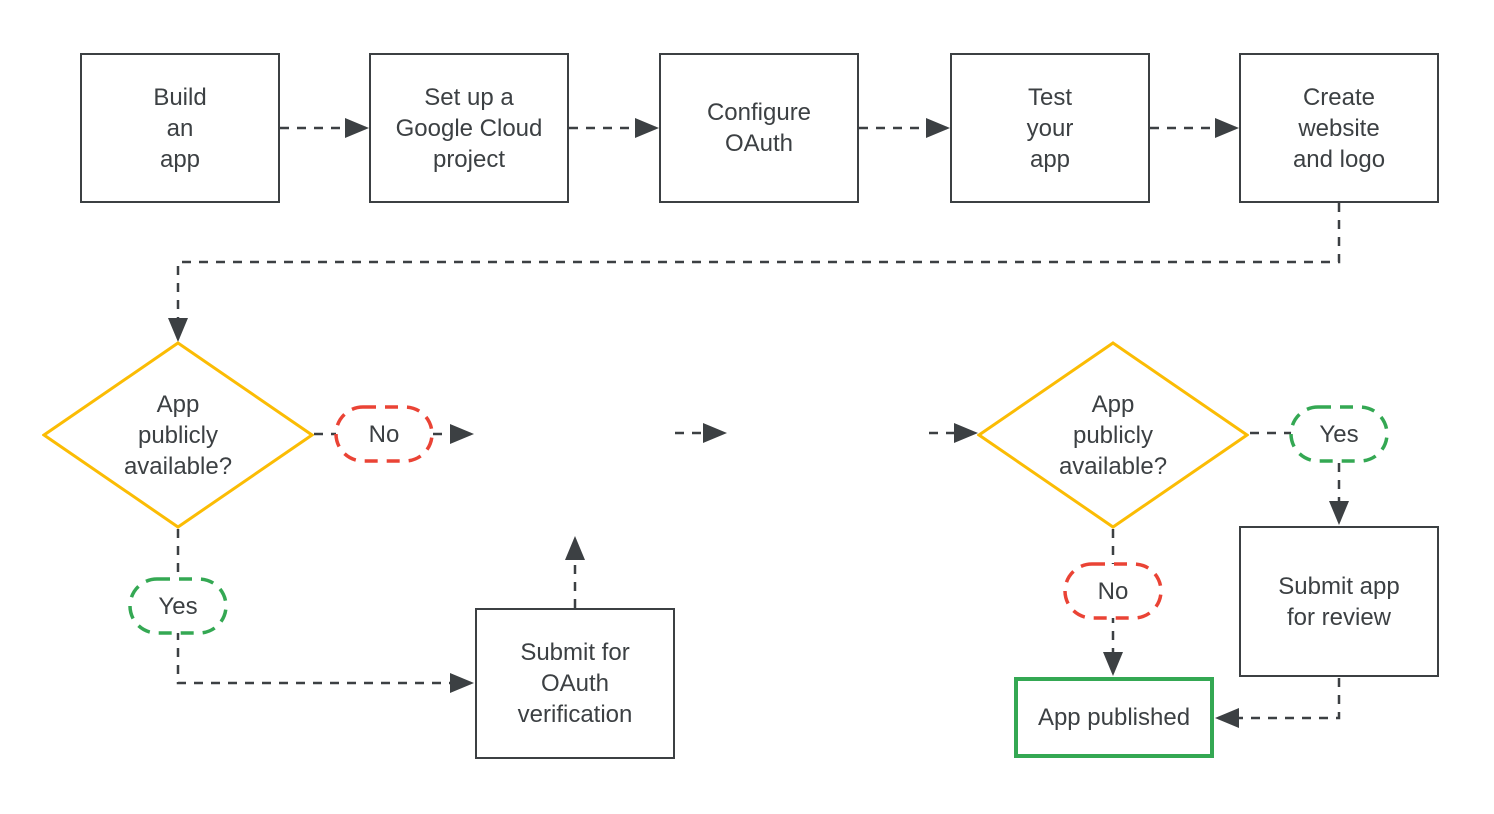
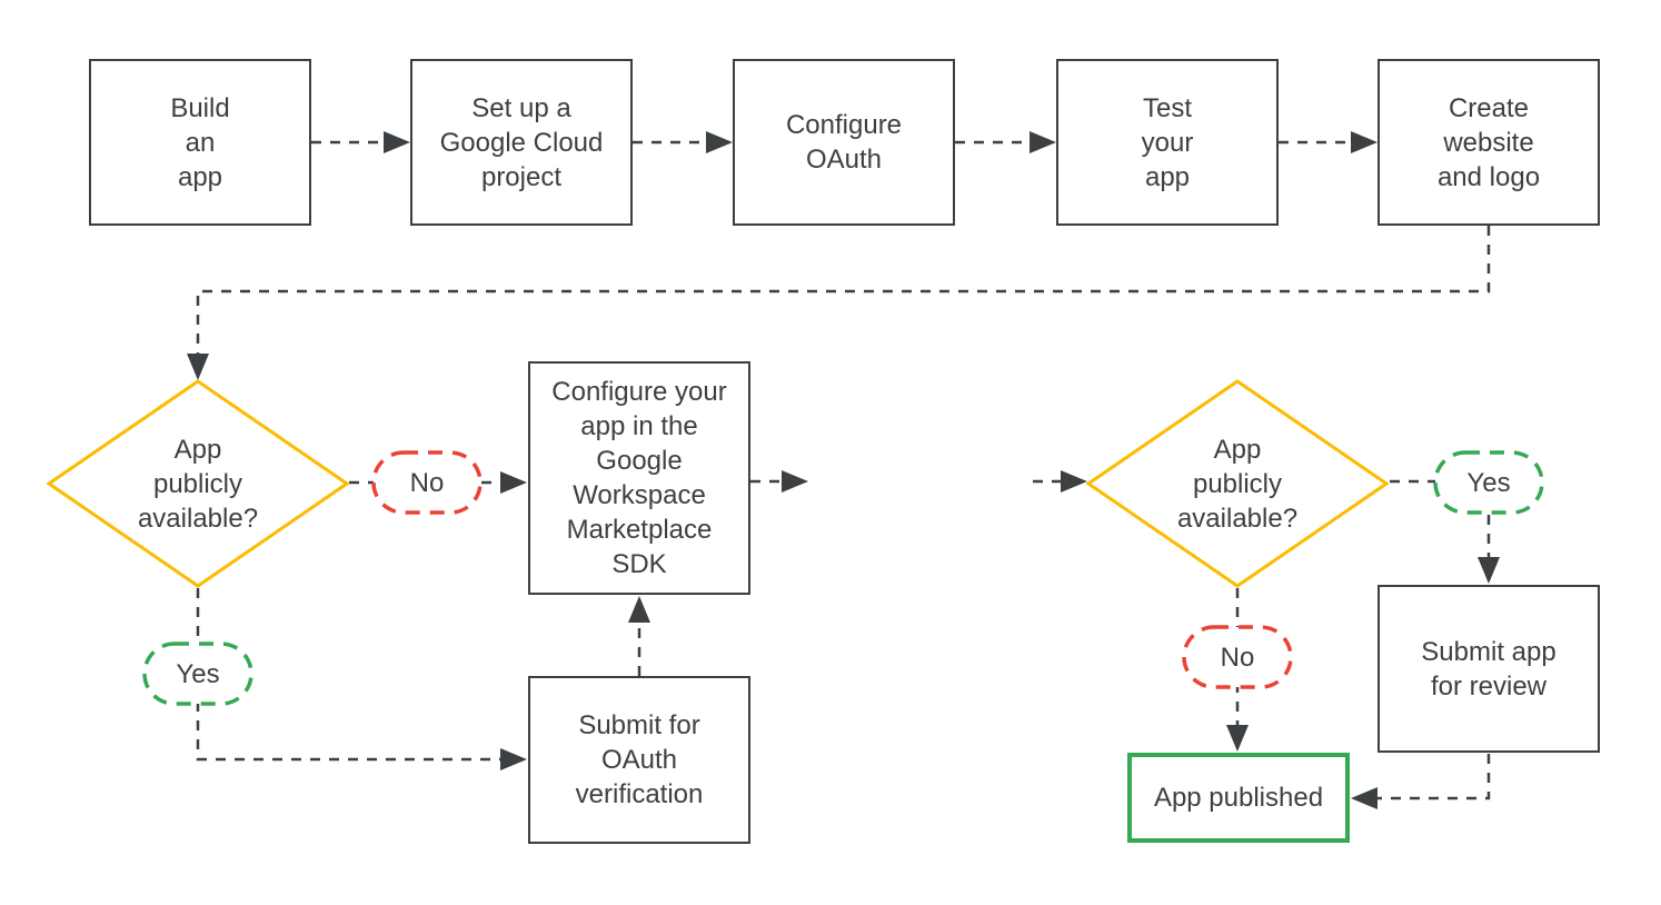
  Build
  an
  app
  Set up a
  Google Cloud
  project
  Configure
  OAuth
  Test
  your
  app
  Create
  website
  and logo
  App
  publicly
  available?
  App
  publicly
  available?
  No
  Yes
  Yes
  No
+ Configure your
+ app in the
+ Google
+ Workspace
+ Marketplace
+ SDK
  Submit for
  OAuth
  verification
  Submit app
  for review
  App published
